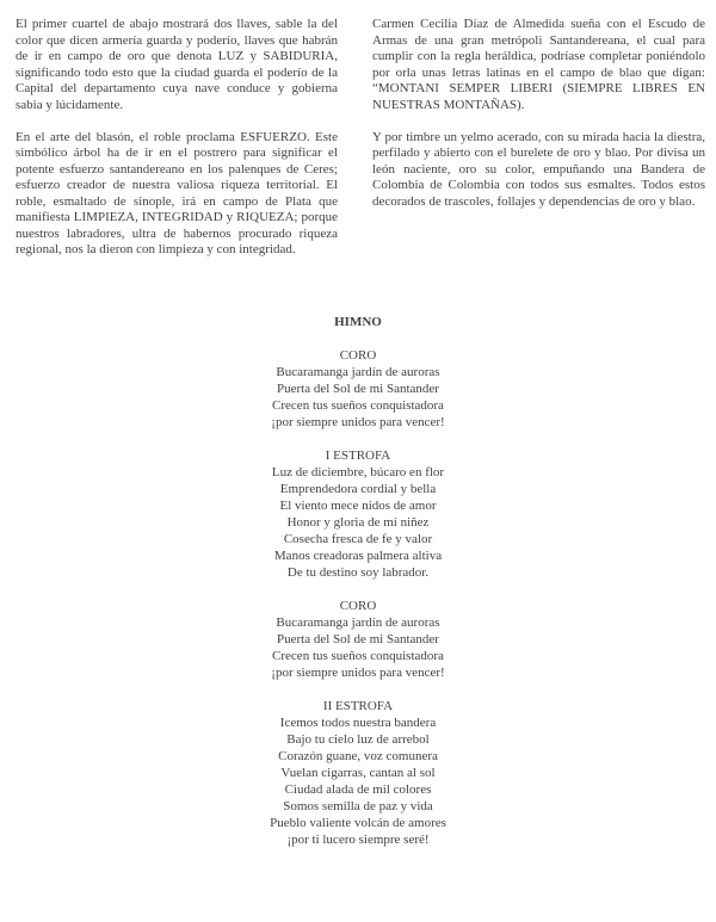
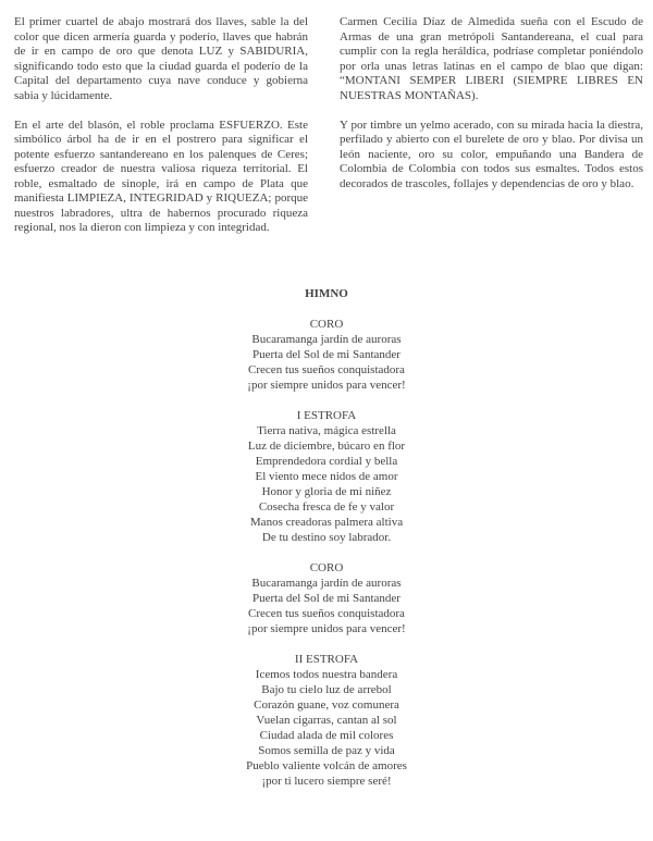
  El primer cuartel de abajo mostrará dos llaves, sable la del color que dicen armería guarda y poderío, llaves que habrán de ir en campo de oro que denota LUZ y SABIDURIA, significando todo esto que la ciudad guarda el poderío de la Capital del departamento cuya nave conduce y gobierna sabia y lúcidamente.
  En el arte del blasón, el roble proclama ESFUERZO. Este simbólico árbol ha de ir en el postrero para significar el potente esfuerzo santandereano en los palenques de Ceres; esfuerzo creador de nuestra valiosa riqueza territorial. El roble, esmaltado de sinople, irá en campo de Plata que manifiesta LIMPIEZA, INTEGRIDAD y RIQUEZA; porque nuestros labradores, ultra de habernos procurado riqueza regional, nos la dieron con limpieza y con integridad.
  Carmen Cecilia Díaz de Almedida sueña con el Escudo de Armas de una gran metrópoli Santandereana, el cual para cumplir con la regla heráldica, podríase completar poniéndolo por orla unas letras latinas en el campo de blao que digan: “MONTANI SEMPER LIBERI (SIEMPRE LIBRES EN NUESTRAS MONTAÑAS).
  Y por timbre un yelmo acerado, con su mirada hacia la diestra, perfilado y abierto con el burelete de oro y blao. Por divisa un león naciente, oro su color, empuñando una Bandera de Colombia de Colombia con todos sus esmaltes. Todos estos decorados de trascoles, follajes y dependencias de oro y blao.
  HIMNO
  CORO
  Bucaramanga jardín de auroras
  Puerta del Sol de mi Santander
  Crecen tus sueños conquistadora
  ¡por siempre unidos para vencer!
  I ESTROFA
+ Tierra nativa, mágica estrella
  Luz de diciembre, búcaro en flor
  Emprendedora cordial y bella
  El viento mece nidos de amor
  Honor y gloria de mi niñez
  Cosecha fresca de fe y valor
  Manos creadoras palmera altiva
  De tu destino soy labrador.
  CORO
  Bucaramanga jardín de auroras
  Puerta del Sol de mi Santander
  Crecen tus sueños conquistadora
  ¡por siempre unidos para vencer!
  II ESTROFA
  Icemos todos nuestra bandera
  Bajo tu cielo luz de arrebol
  Corazón guane, voz comunera
  Vuelan cigarras, cantan al sol
  Ciudad alada de mil colores
  Somos semilla de paz y vida
  Pueblo valiente volcán de amores
  ¡por ti lucero siempre seré!
